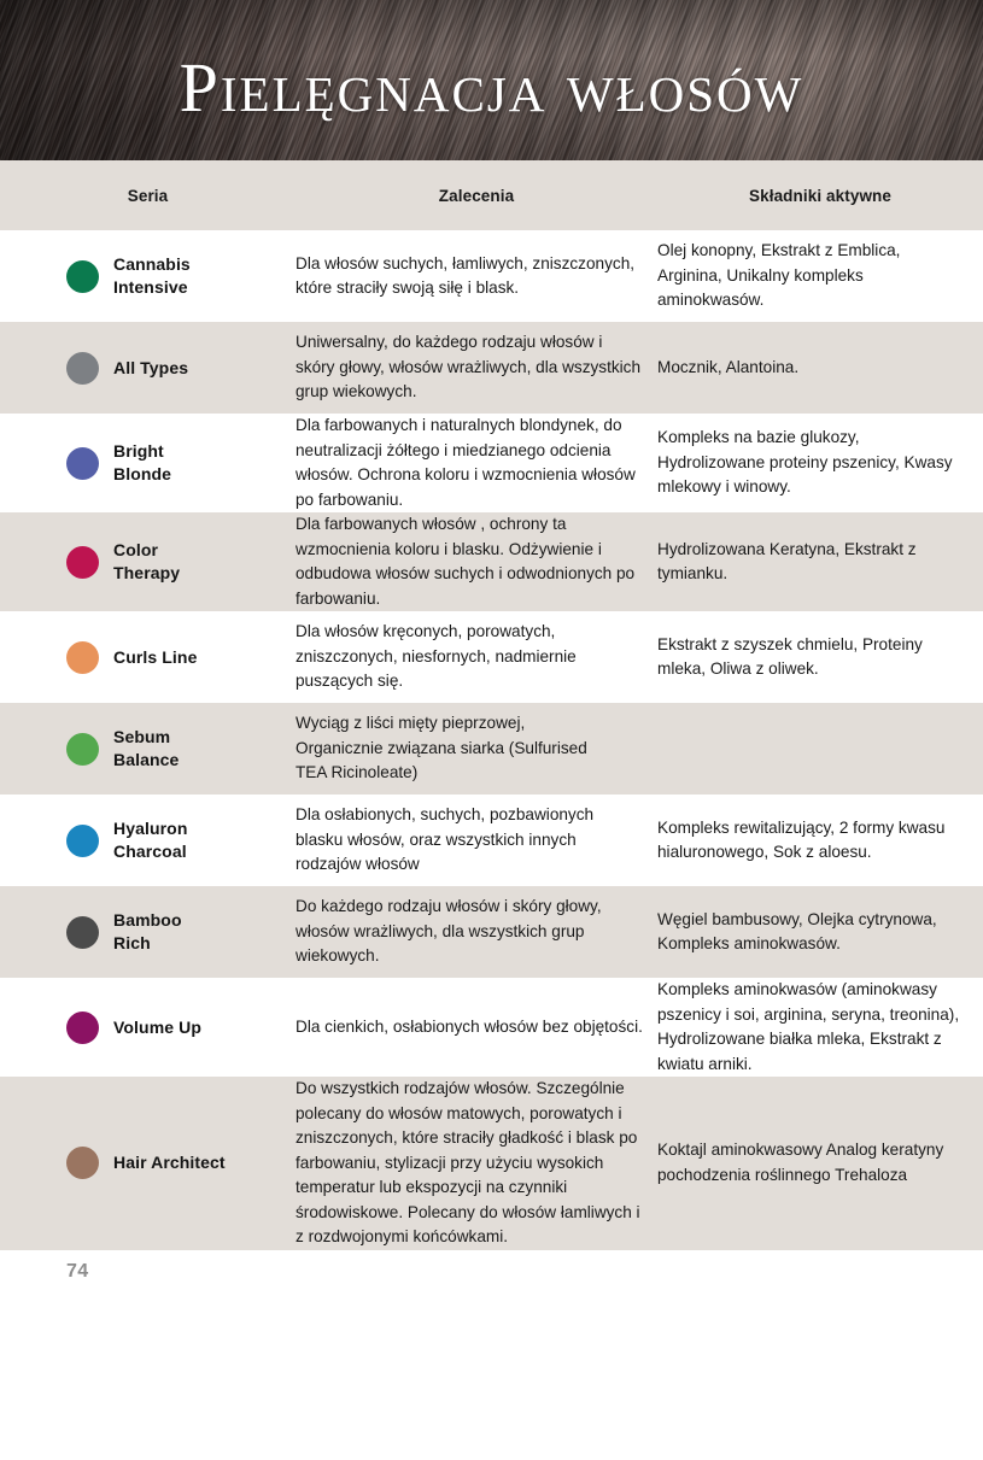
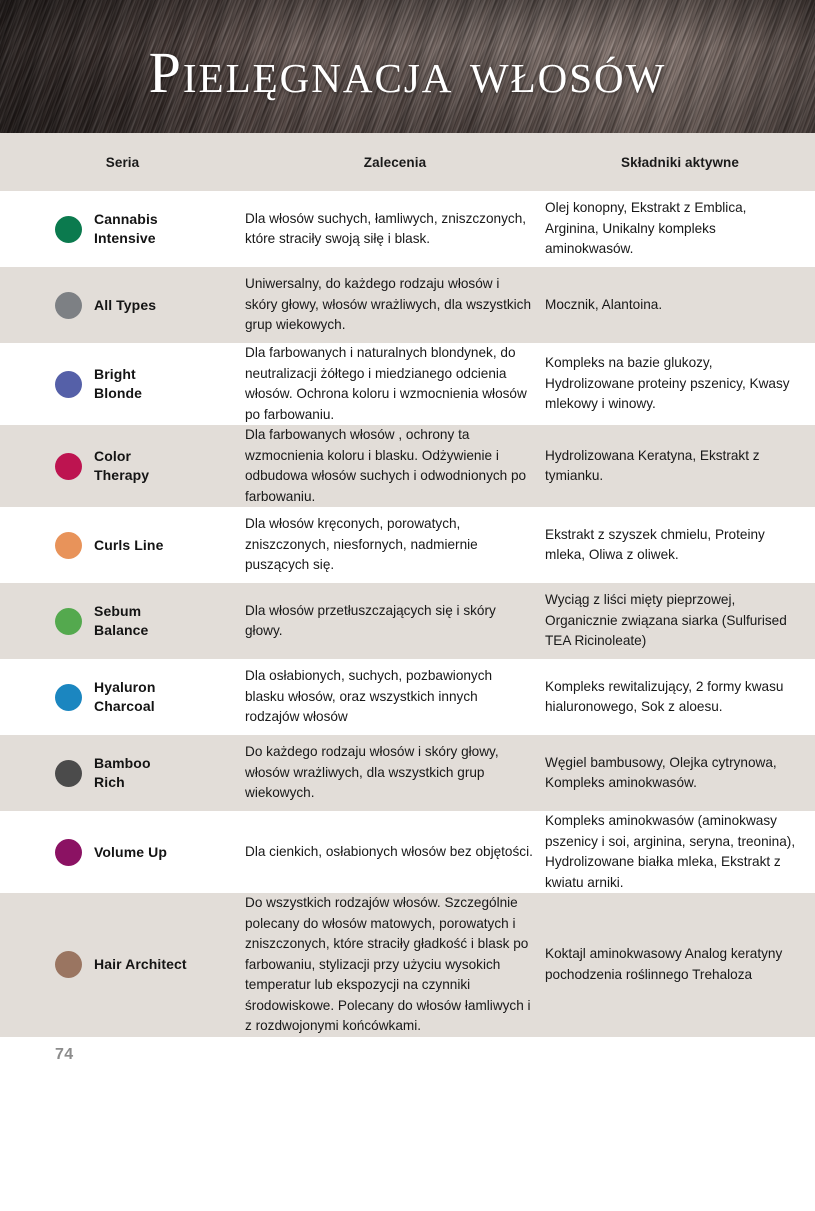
  Pielęgnacja włosów
  Seria
  Zalecenia
  Składniki aktywne
  Cannabis
  Intensive
  Dla włosów suchych, łamliwych, zniszczonych, które straciły swoją siłę i blask.
  Olej konopny, Ekstrakt z Emblica, Arginina, Unikalny kompleks aminokwasów.
  All Types
  Uniwersalny, do każdego rodzaju włosów i skóry głowy, włosów wrażliwych, dla wszystkich grup wiekowych.
  Mocznik, Alantoina.
  Bright
  Blonde
  Dla farbowanych i naturalnych blondynek, do neutralizacji żółtego i miedzianego odcienia włosów. Ochrona koloru i wzmocnienia włosów po farbowaniu.
  Kompleks na bazie glukozy, Hydrolizowane proteiny pszenicy, Kwasy mlekowy i winowy.
  Color
  Therapy
  Dla farbowanych włosów , ochrony ta wzmocnienia koloru i blasku. Odżywienie i odbudowa włosów suchych i odwodnionych po farbowaniu.
  Hydrolizowana Keratyna, Ekstrakt z tymianku.
  Curls Line
  Dla włosów kręconych, porowatych, zniszczonych, niesfornych, nadmiernie puszących się.
  Ekstrakt z szyszek chmielu, Proteiny mleka, Oliwa z oliwek.
  Sebum
  Balance
+ Dla włosów przetłuszczających się i skóry głowy.
  Wyciąg z liści mięty pieprzowej, Organicznie związana siarka (Sulfurised TEA Ricinoleate)
  Hyaluron
  Charcoal
  Dla osłabionych, suchych, pozbawionych blasku włosów, oraz wszystkich innych rodzajów włosów
  Kompleks rewitalizujący, 2 formy kwasu hialuronowego, Sok z aloesu.
  Bamboo
  Rich
  Do każdego rodzaju włosów i skóry głowy, włosów wrażliwych, dla wszystkich grup wiekowych.
  Węgiel bambusowy, Olejka cytrynowa, Kompleks aminokwasów.
  Volume Up
  Dla cienkich, osłabionych włosów bez objętości.
  Kompleks aminokwasów (aminokwasy pszenicy i soi, arginina, seryna, treonina), Hydrolizowane białka mleka, Ekstrakt z kwiatu arniki.
  Hair Architect
  Do wszystkich rodzajów włosów. Szczególnie polecany do włosów matowych, porowatych i zniszczonych, które straciły gładkość i blask po farbowaniu, stylizacji przy użyciu wysokich temperatur lub ekspozycji na czynniki środowiskowe. Polecany do włosów łamliwych i z rozdwojonymi końcówkami.
  Koktajl aminokwasowy Analog keratyny pochodzenia roślinnego Trehaloza
  74
